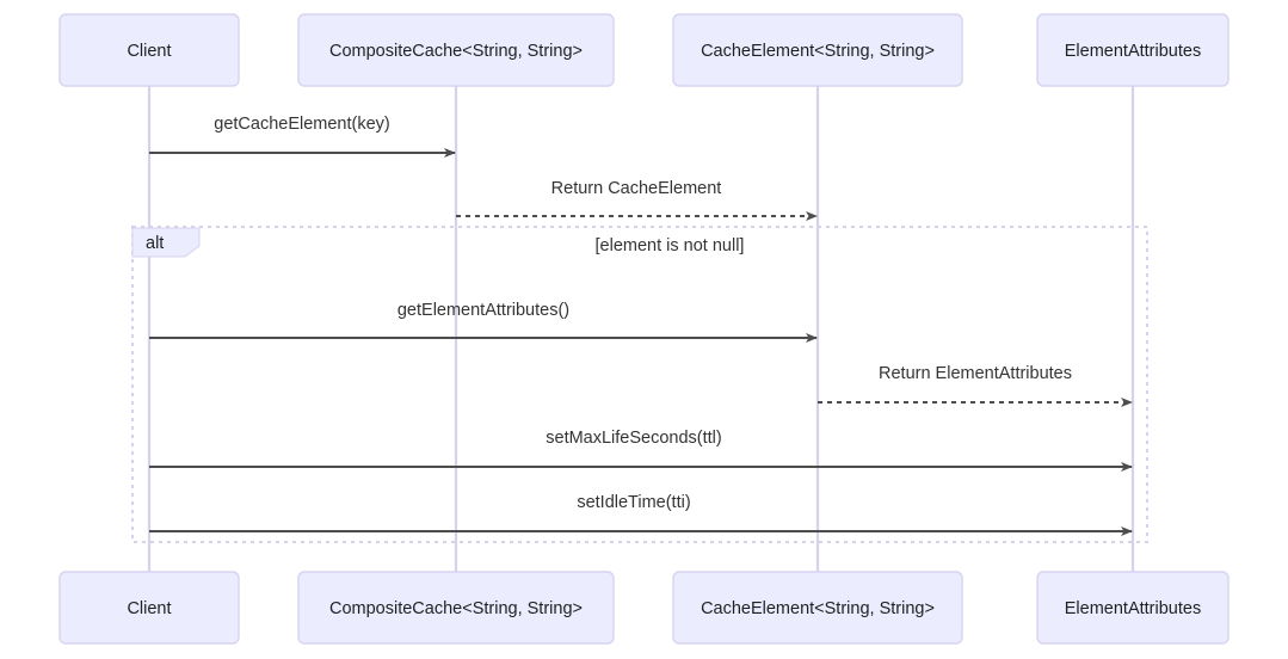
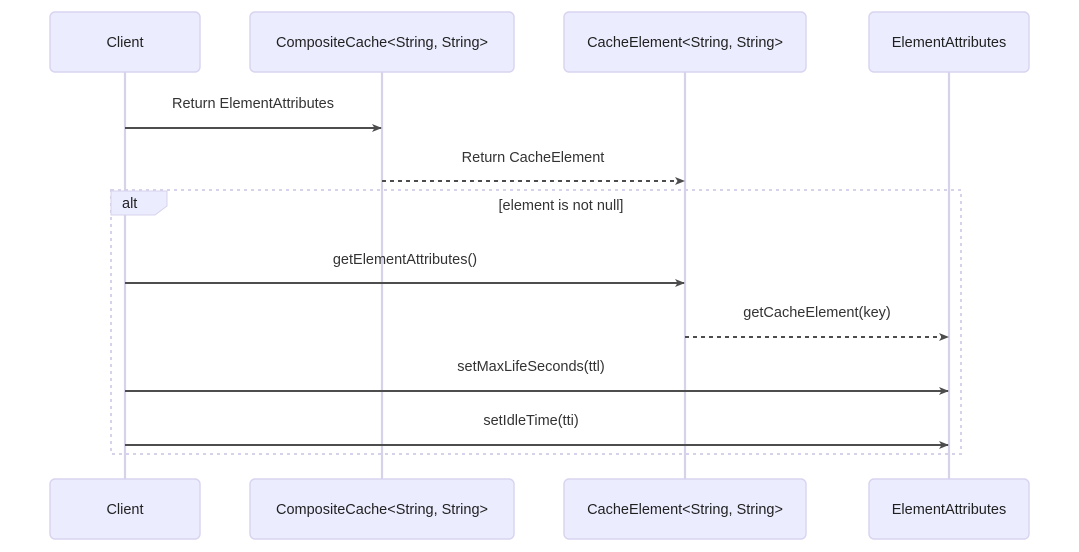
  alt
  [element is not null]
  Client
  CompositeCache<String, String>
  CacheElement<String, String>
  ElementAttributes
- getCacheElement(key)
+ Return ElementAttributes
  Return CacheElement
  getElementAttributes()
- Return ElementAttributes
+ getCacheElement(key)
  setMaxLifeSeconds(ttl)
  setIdleTime(tti)
  Client
  CompositeCache<String, String>
  CacheElement<String, String>
  ElementAttributes
